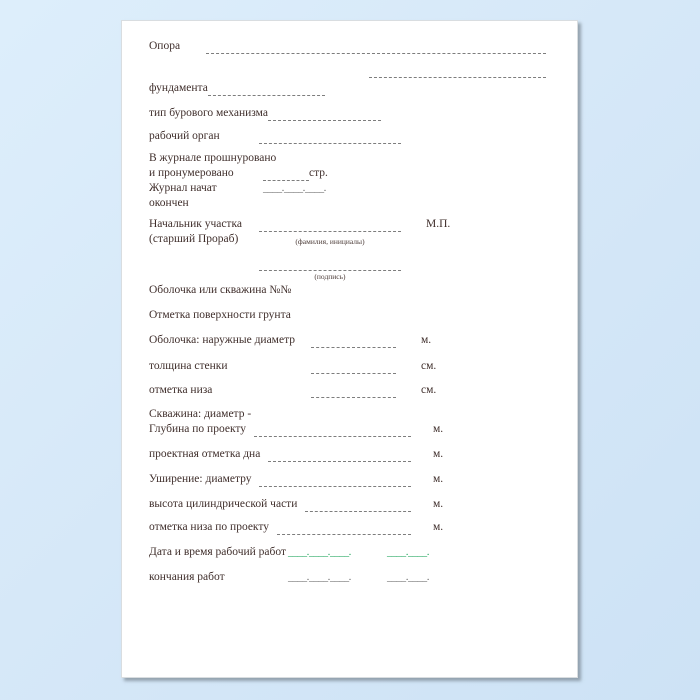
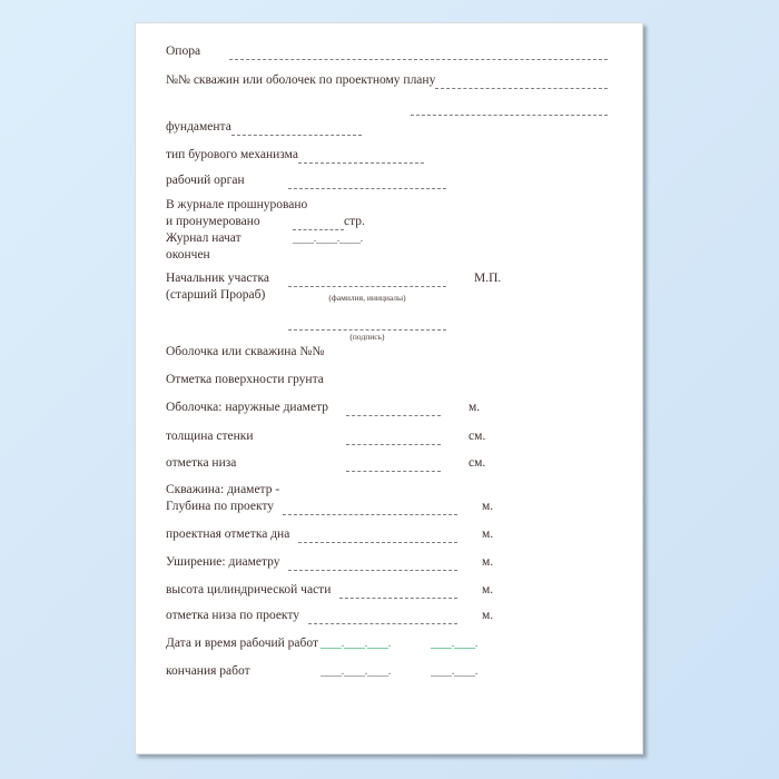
  Опора
+ №№ скважин или оболочек по проектному плану
  фундамента
  тип бурового механизма
  рабочий орган
  В журнале прошнуровано
  и пронумеровано
  стр.
  Журнал начат
  ____.____.____.
  окончен
  Начальник участка
  М.П.
  (старший Прораб)
  (фамилия, инициалы)
  (подпись)
  Оболочка или скважина №№
  Отметка поверхности грунта
  Оболочка: наружные диаметр
  м.
  толщина стенки
  см.
  отметка низа
  см.
  Скважина: диаметр -
  Глубина по проекту
  м.
  проектная отметка дна
  м.
  Уширение: диаметру
  м.
  высота цилиндрической части
  м.
  отметка низа по проекту
  м.
  Дата и время рабочий работ
  ____.____.____.
  ____.____.
  кончания работ
  ____.____.____.
  ____.____.
